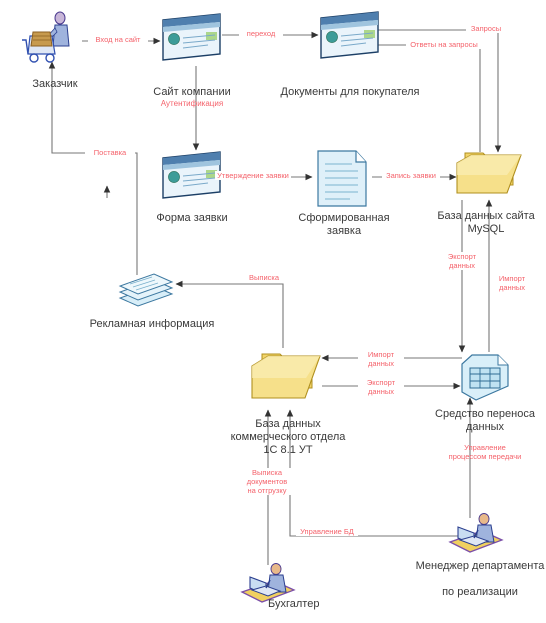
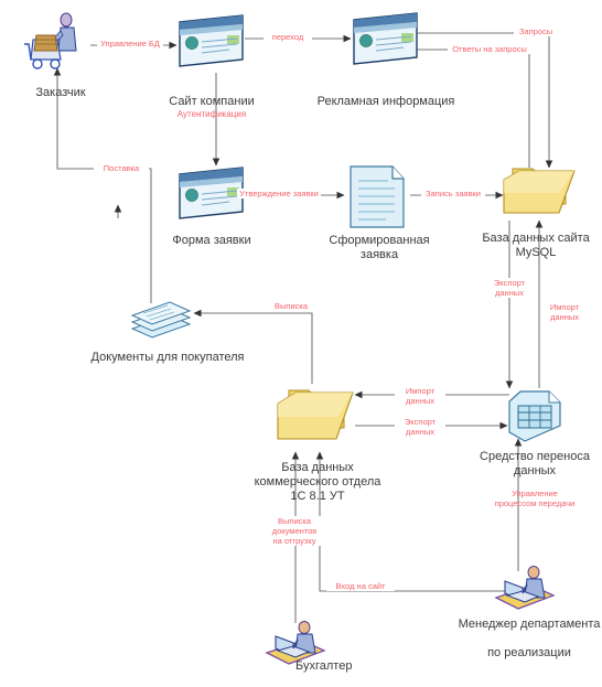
  Заказчик
  Сайт компании
  Аутентификация
- Документы для покупателя
+ Рекламная информация
  Форма заявки
  Сформированная
  заявка
  База данных сайта
  MySQL
- Рекламная информация
+ Документы для покупателя
  База данных
  коммерческого отдела
  1С 8.1 УТ
  Средство переноса
  данных
  Управление процессом передачи
  Бухгалтер
  Менеджер департамента
  по реализации
- Вход на сайт
+ Управление БД
  переход
  Запросы
  Ответы на запросы
  Утверждение заявки
  Запись заявки
  Поставка
  Экспорт
  данных
  Импорт
  данных
  Импорт
  данных
  Экспорт
  данных
  Выписка
  Выписка
  документов
  на отгрузку
- Управление БД
+ Вход на сайт
